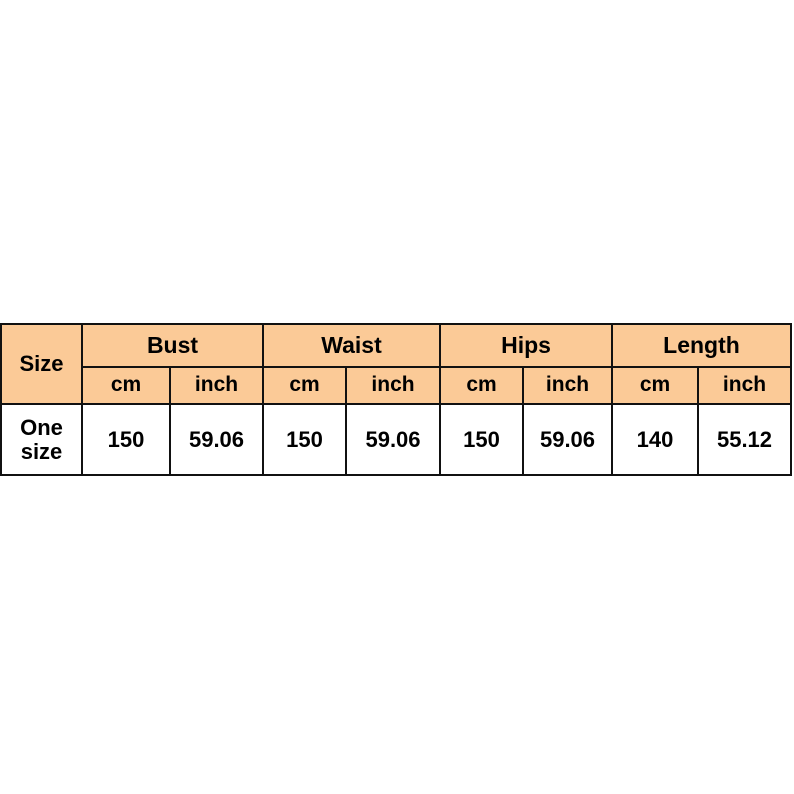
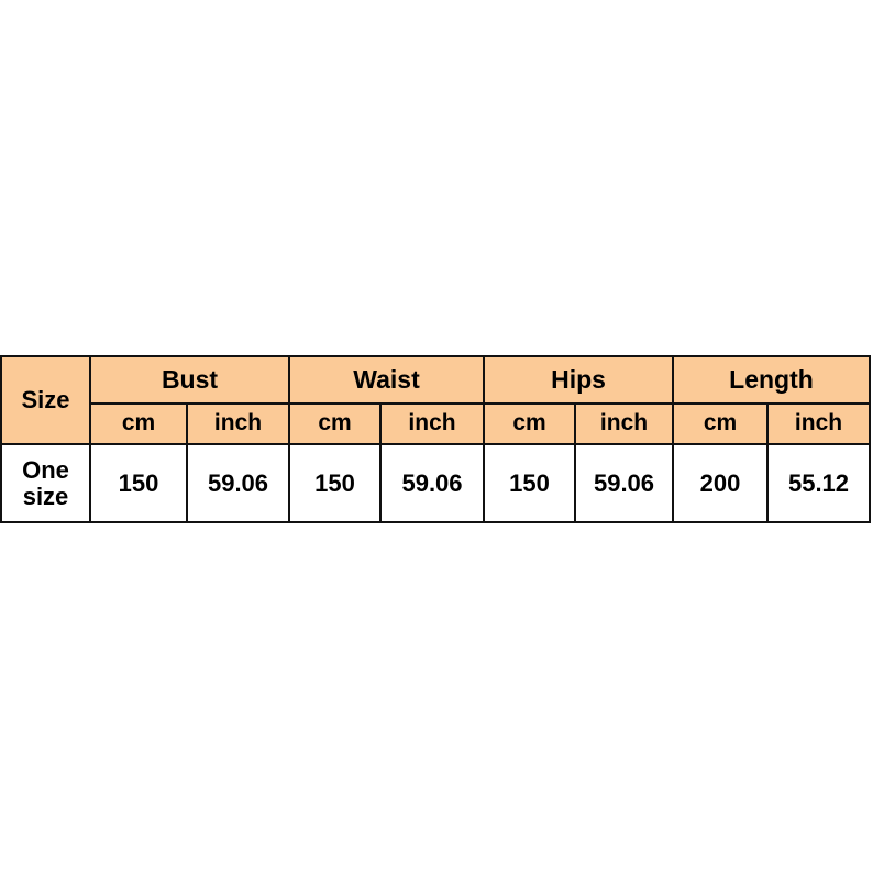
  Size	Bust	Waist	Hips	Length
  cm	inch	cm	inch	cm	inch	cm	inch
- One size	150	59.06	150	59.06	150	59.06	140	55.12
+ One size	150	59.06	150	59.06	150	59.06	200	55.12
